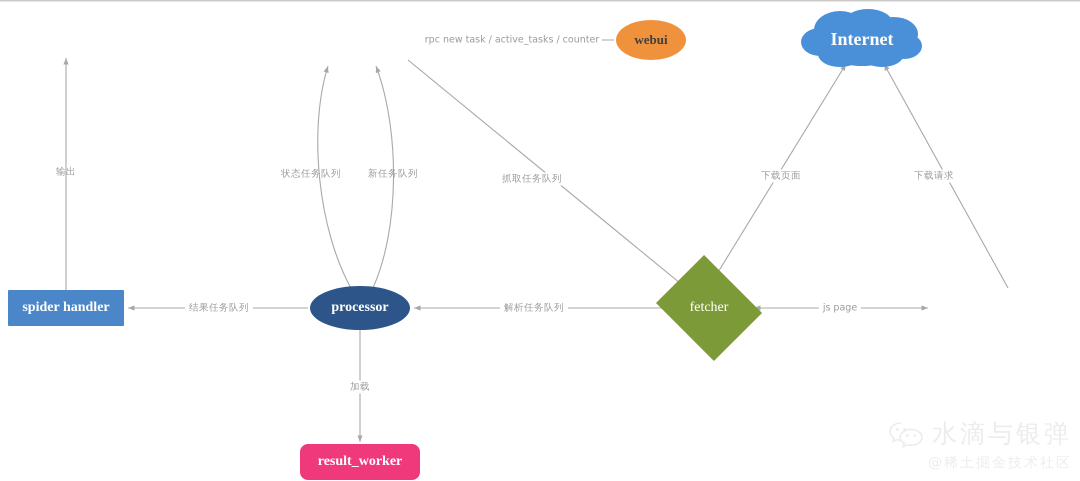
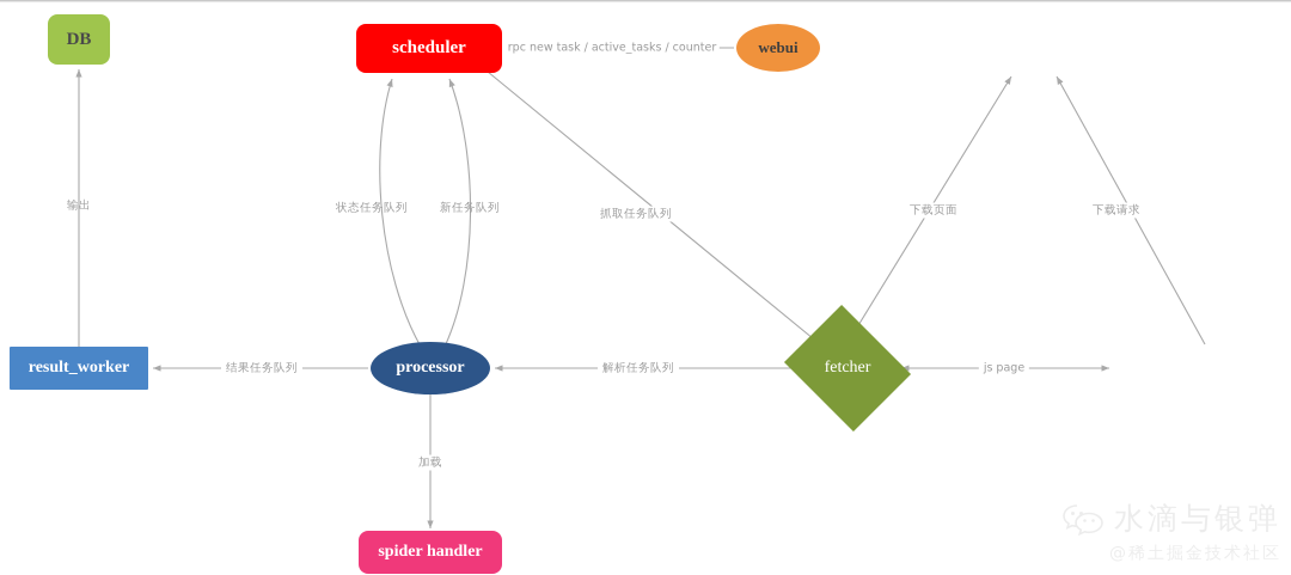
  输出
  状态任务队列
  新任务队列
  rpc new task / active_tasks / counter
  抓取任务队列
  下载页面
  下载请求
  解析任务队列
  结果任务队列
  js page
  加载
+ DB
+ scheduler
  webui
- Internet
- spider handler
+ result_worker
  processor
  fetcher
- result_worker
+ spider handler
